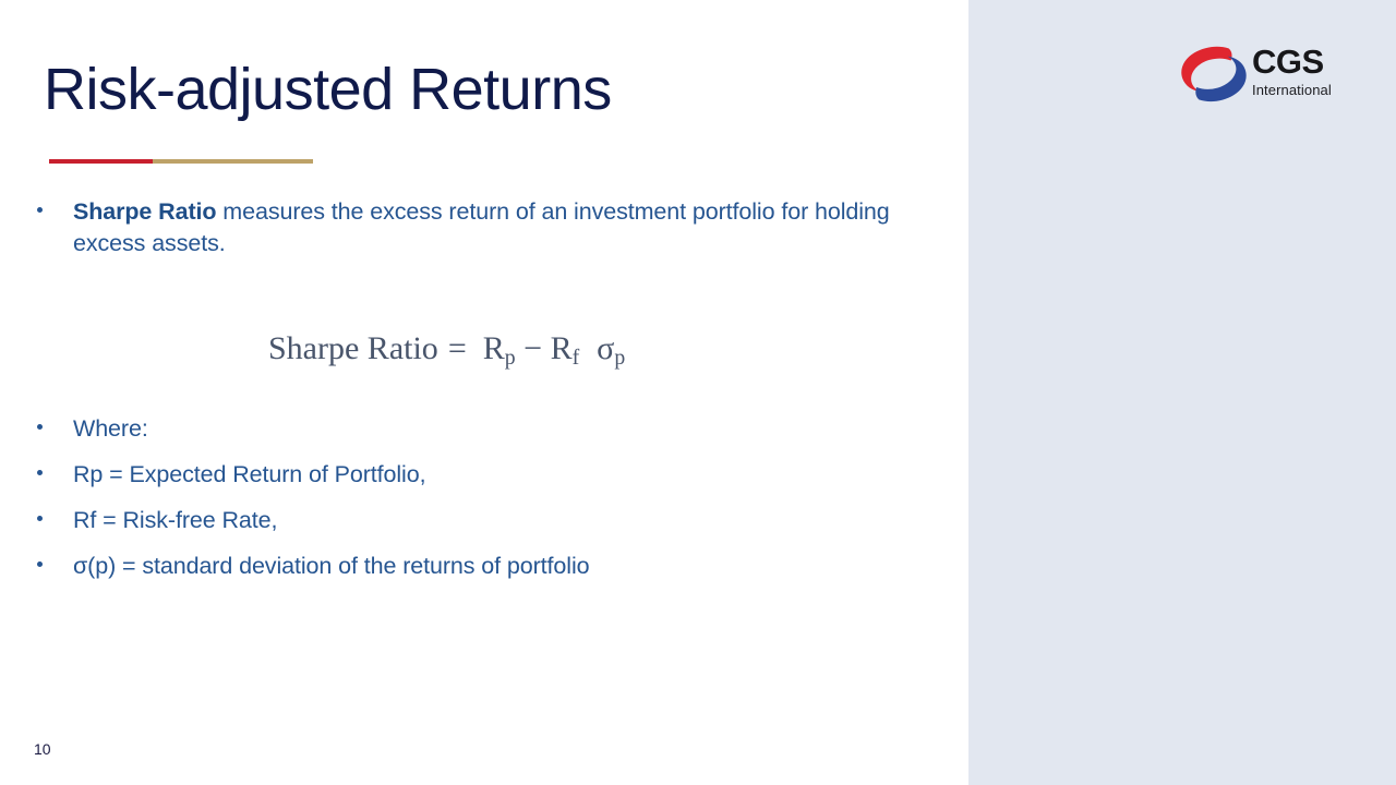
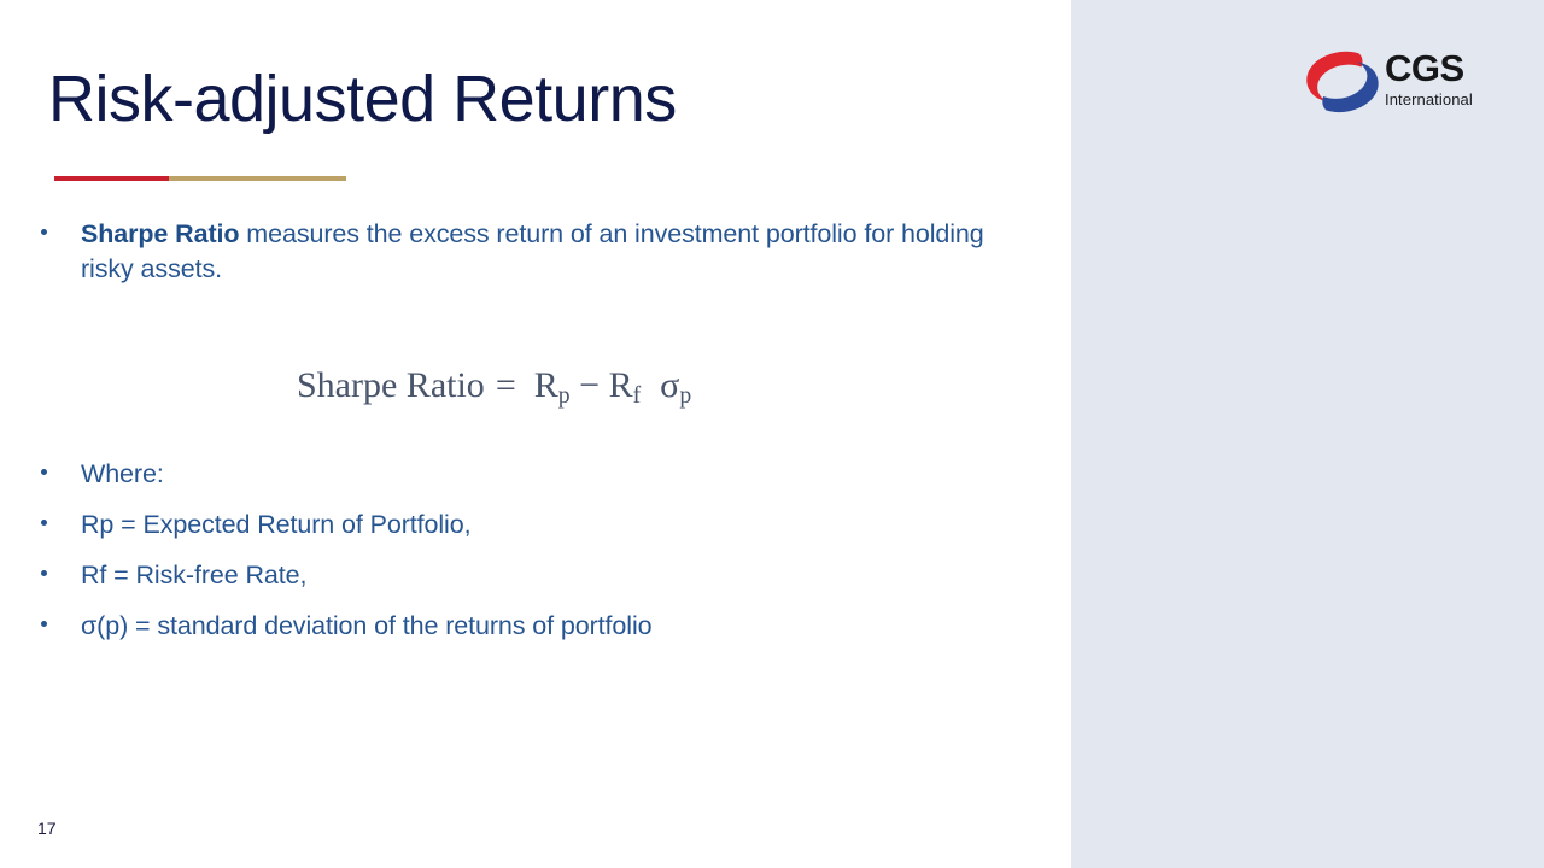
  CGS
  International
  Risk-adjusted Returns
- Sharpe Ratio measures the excess return of an investment portfolio for holding excess assets.
+ Sharpe Ratio measures the excess return of an investment portfolio for holding risky assets.
  Sharpe Ratio
  =
  Rp − Rf σp
  Where:
  Rp = Expected Return of Portfolio,
  Rf = Risk-free Rate,
  σ(p) = standard deviation of the returns of portfolio
- 10
+ 17
